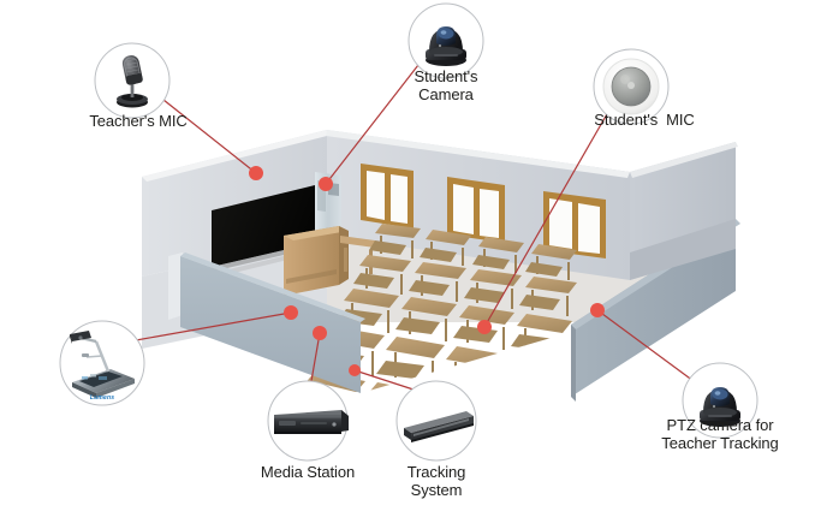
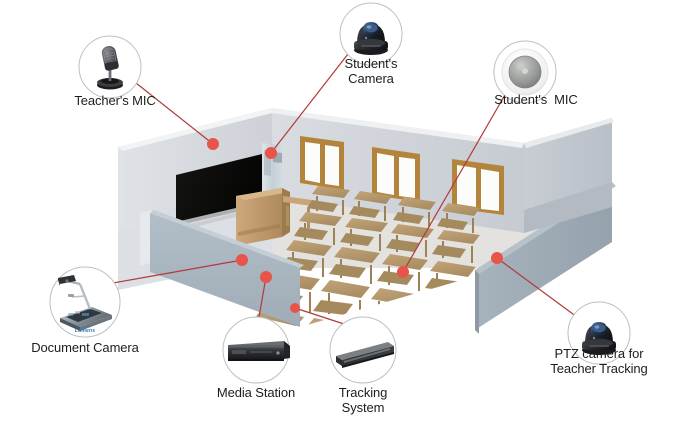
  Teacher's MIC
  Student's
  Camera
  Student's MIC
+ Document Camera
  Media Station
  Tracking
  System
  PTZ camera for
  Teacher Tracking
